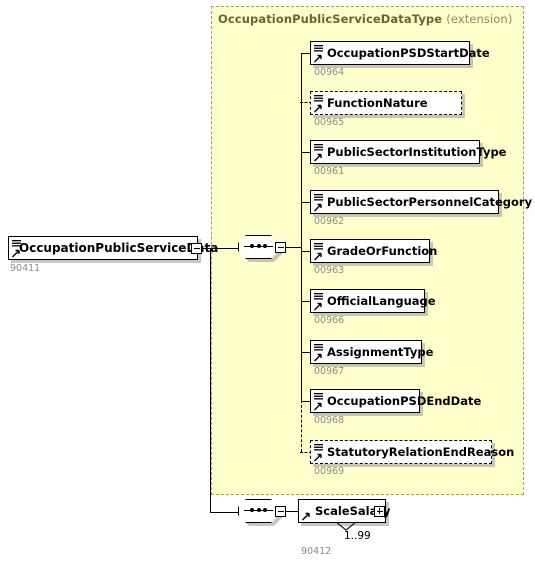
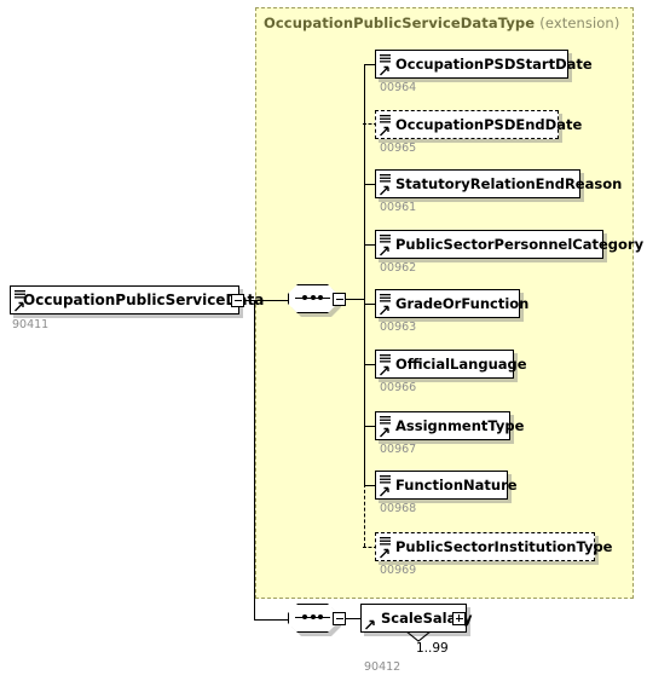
  OccupationPublicServiceDataType (extension)
  OccupationPublicService
  90411
  OccupationPSDStartDate
  00964
- FunctionNature
+ OccupationPSDEndDate
  00965
- PublicSectorInstitutionType
+ StatutoryRelationEndReason
  00961
  PublicSectorPersonnelCategory
  00962
  GradeOrFunction
  00963
  OfficialLanguage
  00966
  AssignmentType
  00967
- OccupationPSDEndDate
+ FunctionNature
  00968
- StatutoryRelationEndReason
+ PublicSectorInstitutionType
  00969
  ScaleSaly
  1..99
  90412
